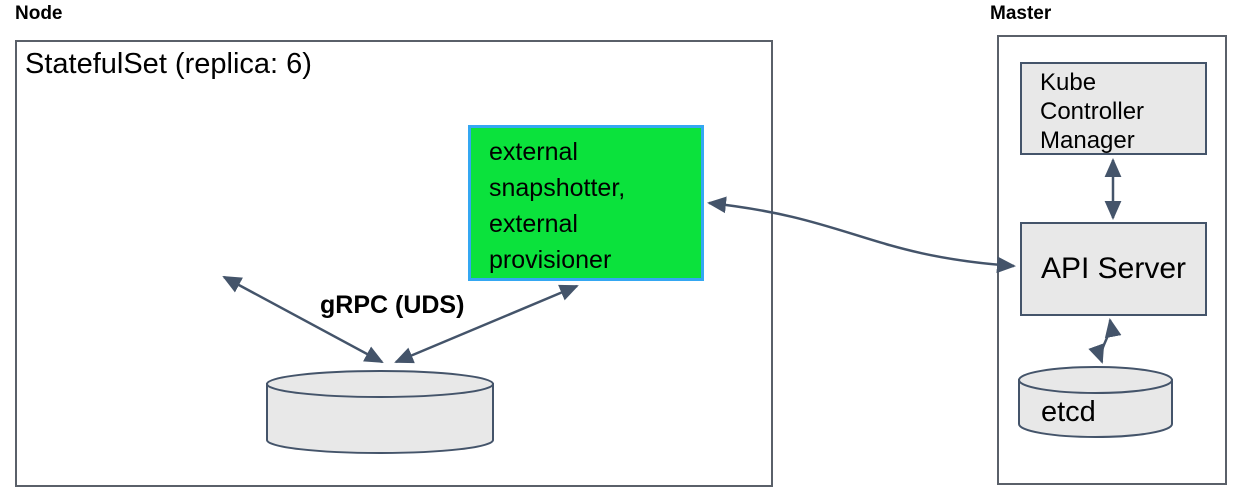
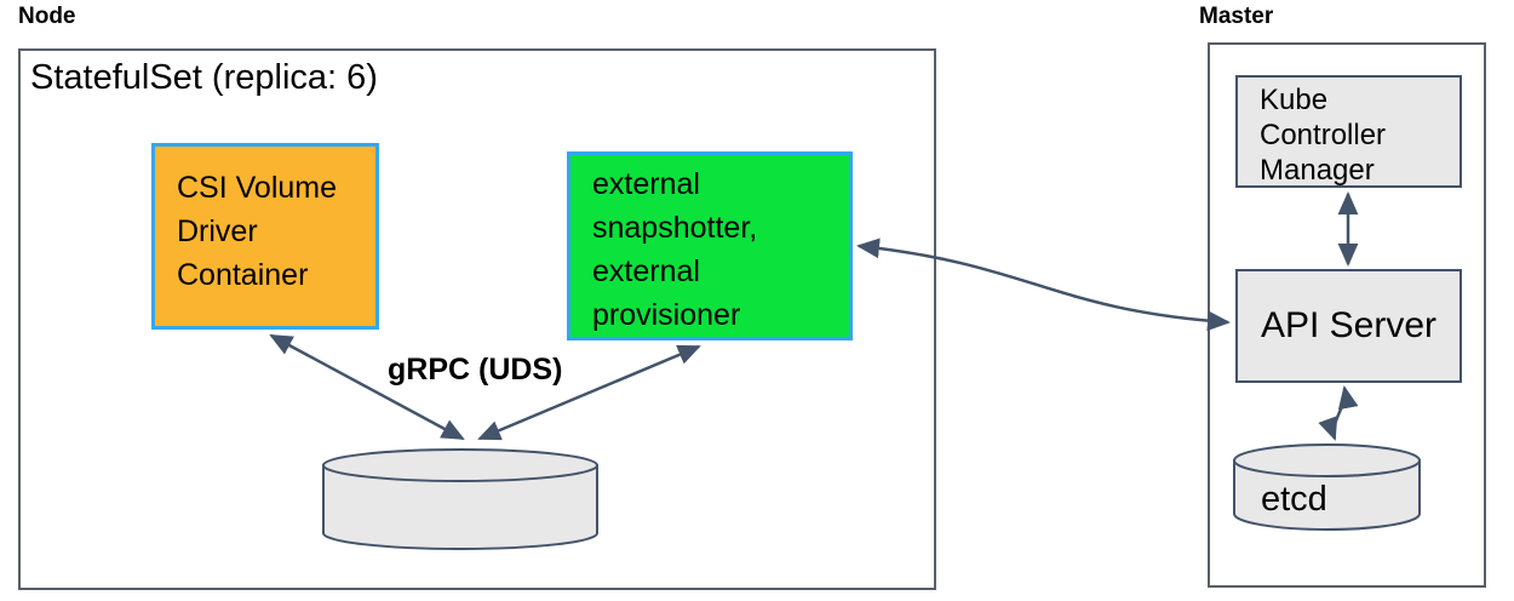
  Node
  StatefulSet (replica: 6)
+ CSI Volume Driver Container
  external snapshotter, external provisioner
  gRPC (UDS)
  Master
  Kube Controller Manager
  API Server
  etcd
